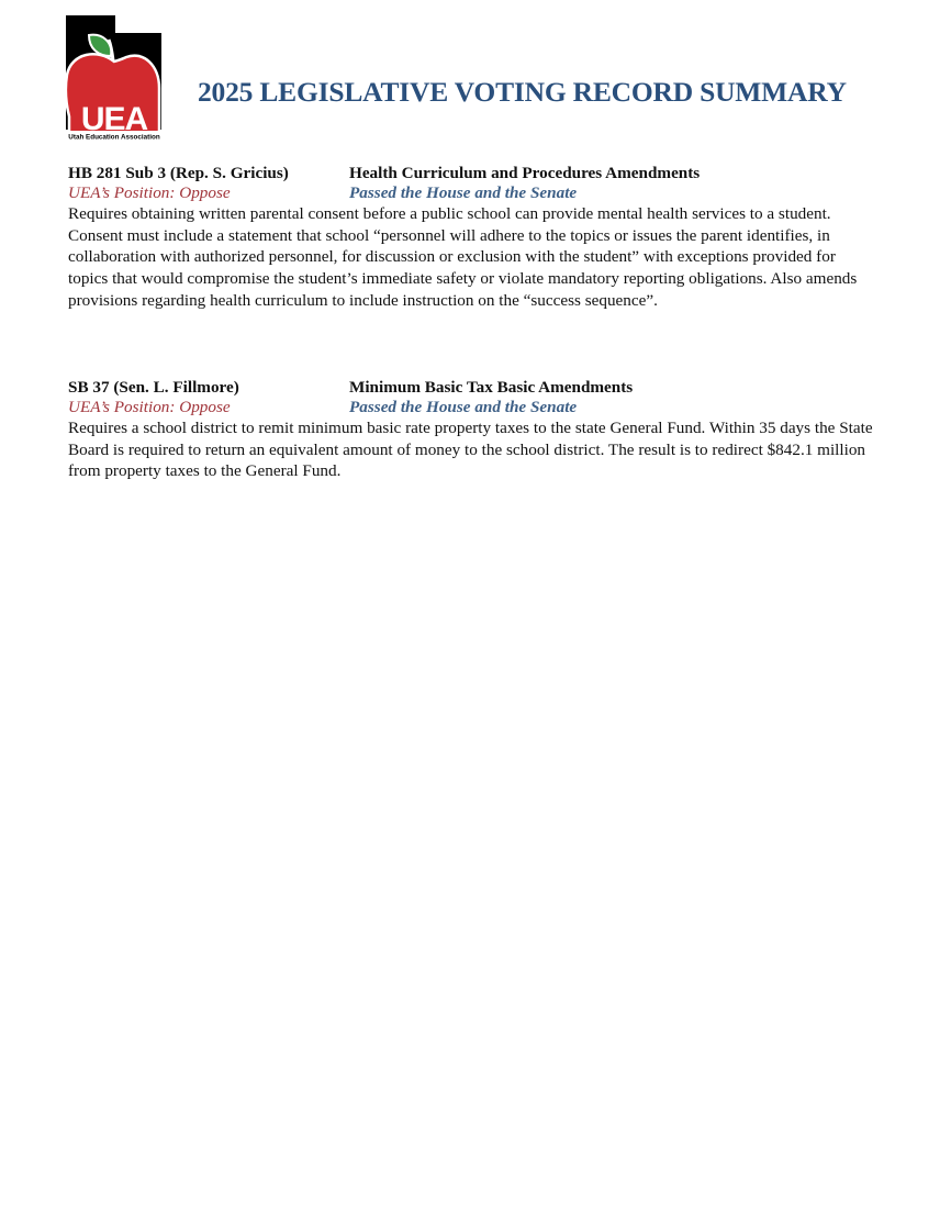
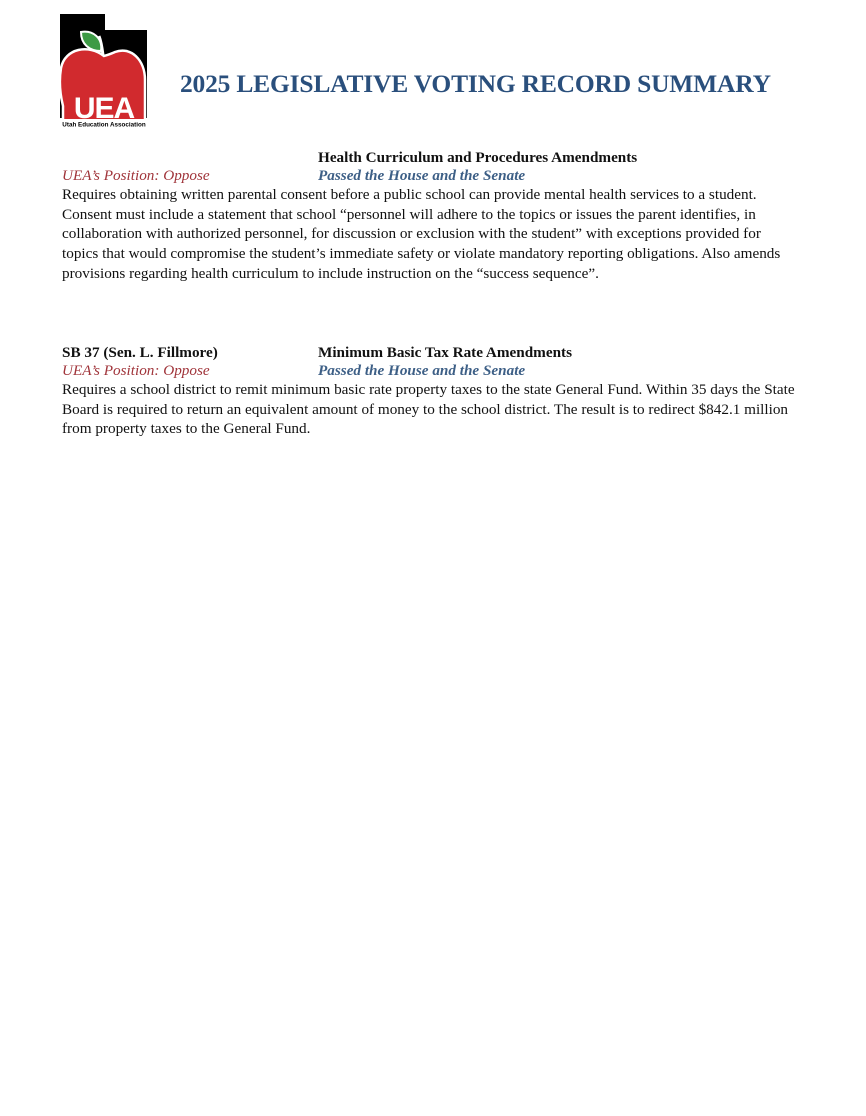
  UEA
  2025 LEGISLATIVE VOTING RECORD SUMMARY
- HB 281 Sub 3 (Rep. S. Gricius)
  Health Curriculum and Procedures Amendments
  UEA’s Position: Oppose
  Passed the House and the Senate
  Requires obtaining written parental consent before a public school can provide mental health services to a student. Consent must include a statement that school “personnel will adhere to the topics or issues the parent identifies, in collaboration with authorized personnel, for discussion or exclusion with the student” with exceptions provided for topics that would compromise the student’s immediate safety or violate mandatory reporting obligations. Also amends provisions regarding health curriculum to include instruction on the “success sequence”.
  SB 37 (Sen. L. Fillmore)
- Minimum Basic Tax Basic Amendments
+ Minimum Basic Tax Rate Amendments
  UEA’s Position: Oppose
  Passed the House and the Senate
  Requires a school district to remit minimum basic rate property taxes to the state General Fund. Within 35 days the State Board is required to return an equivalent amount of money to the school district. The result is to redirect $842.1 million from property taxes to the General Fund.
